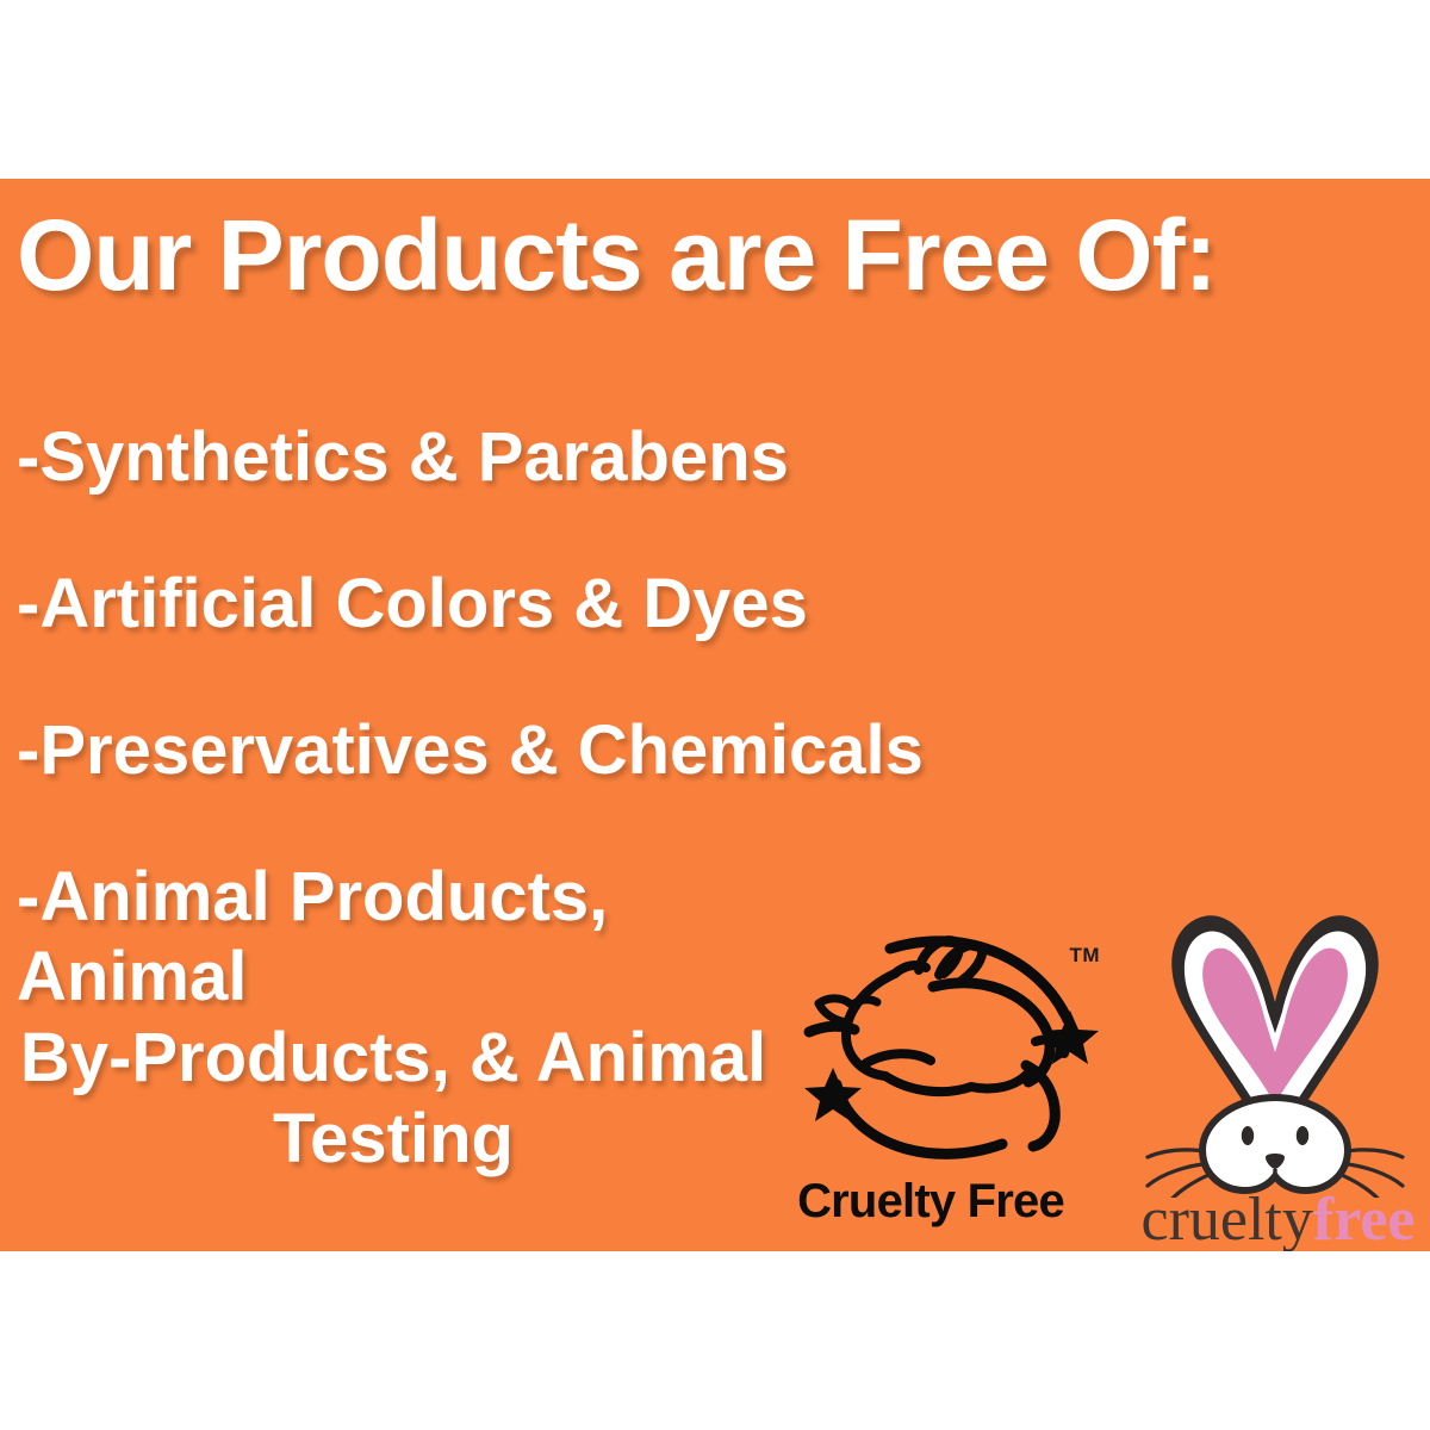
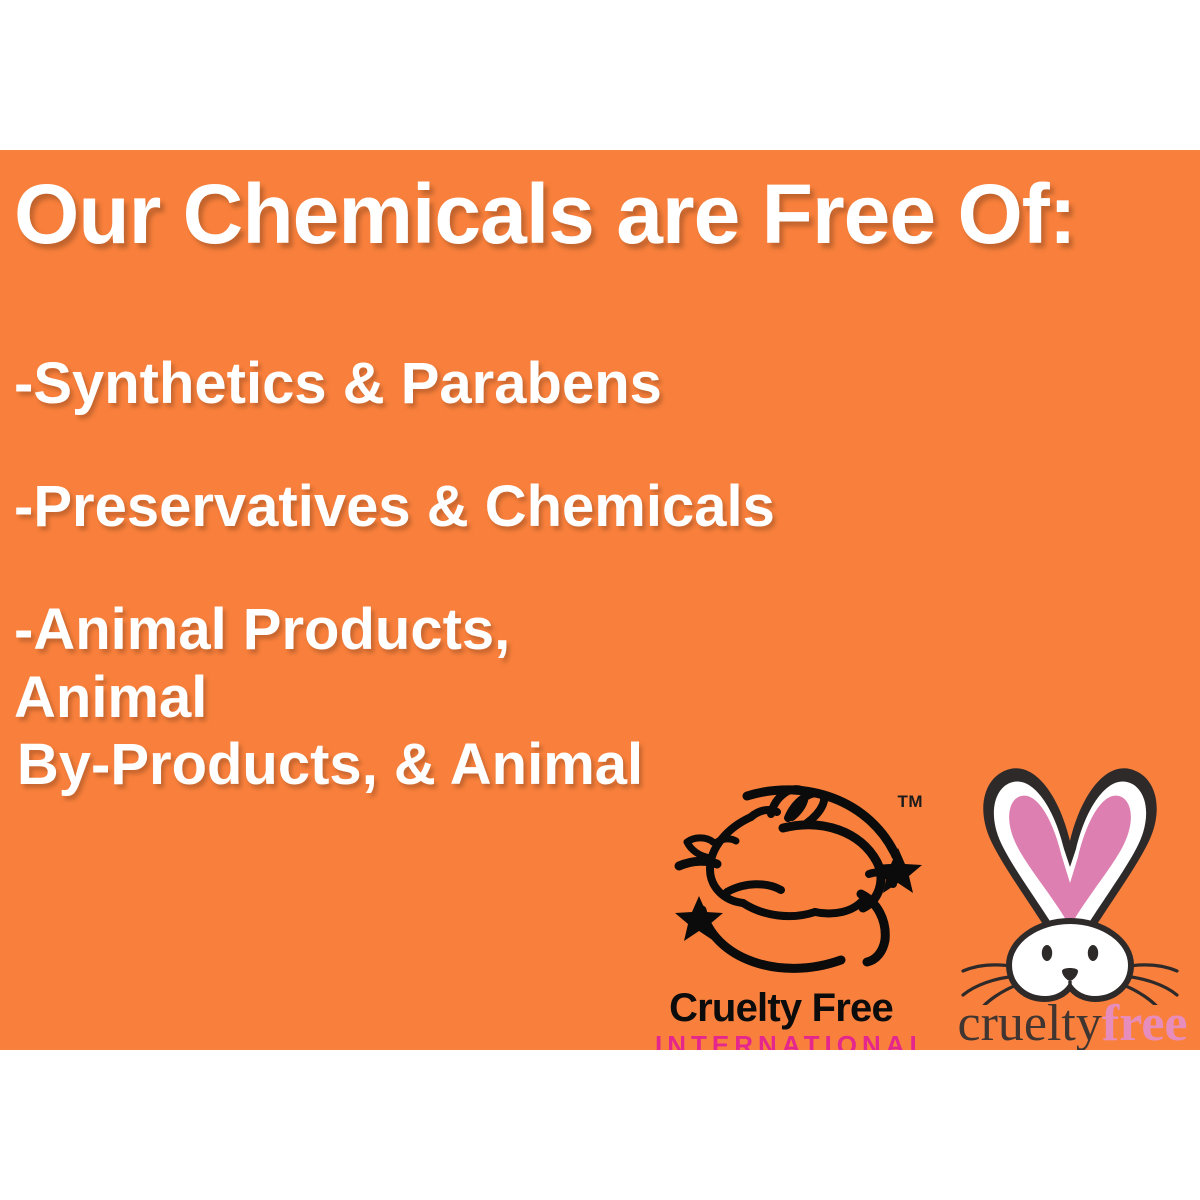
- Our Products are Free Of:
+ Our Chemicals are Free Of:
  -Synthetics & Parabens
- -Artificial Colors & Dyes
  -Preservatives & Chemicals
  -Animal Products, Animal
  By-Products, & Animal
- Testing
  TM
  Cruelty Free
+ INTERNATIONAL
  crueltyfree
